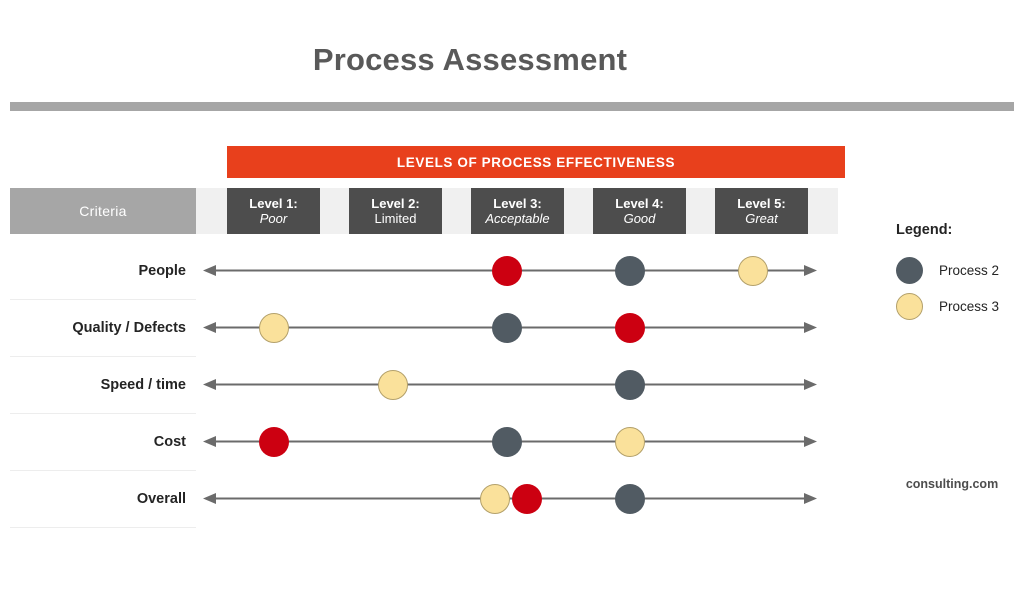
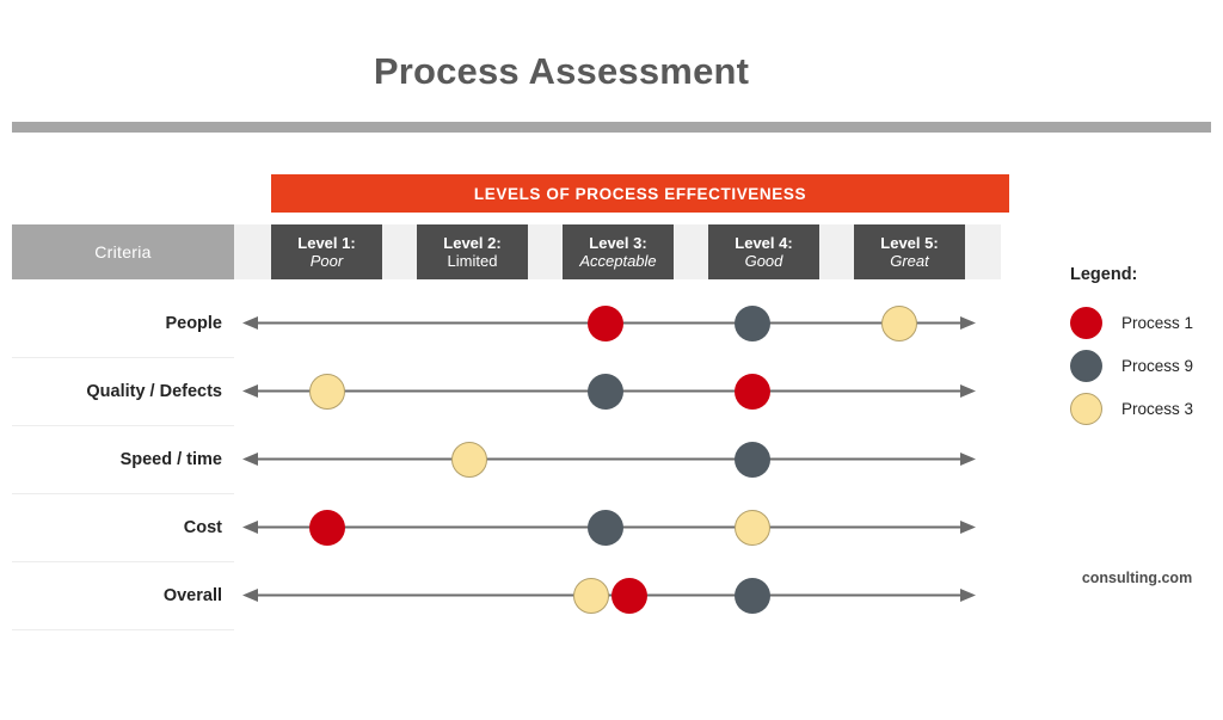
  Process Assessment
  LEVELS OF PROCESS EFFECTIVENESS
  Criteria
  Level 1:
  Poor
  Level 2:
  Limited
  Level 3:
  Acceptable
  Level 4:
  Good
  Level 5:
  Great
  People
  Quality / Defects
  Speed / time
  Cost
  Overall
  Legend:
+ Process 1
- Process 2
+ Process 9
  Process 3
  consulting.com
